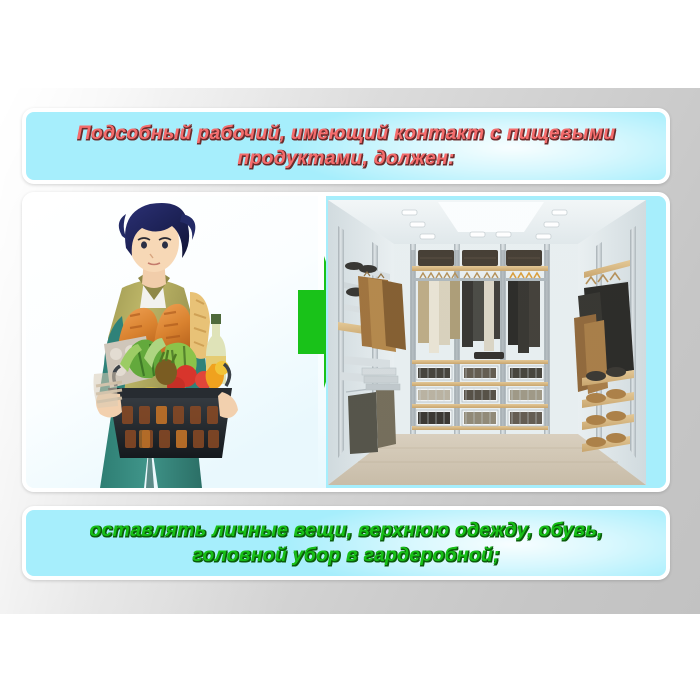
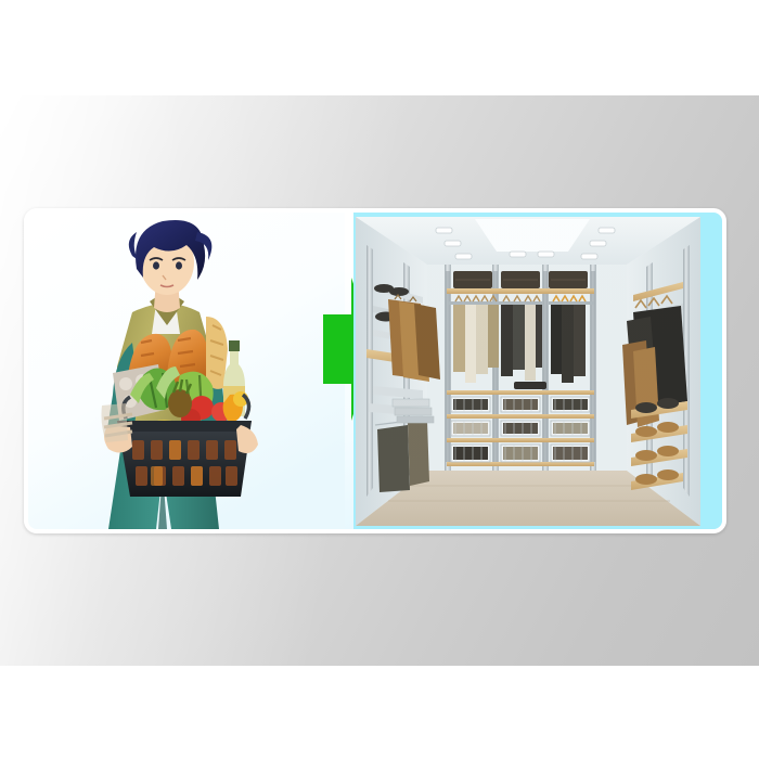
- Подсобный рабочий, имеющий контакт с пищевыми продуктами, должен:
- оставлять личные вещи, верхнюю одежду, обувь, головной убор в гардеробной;
